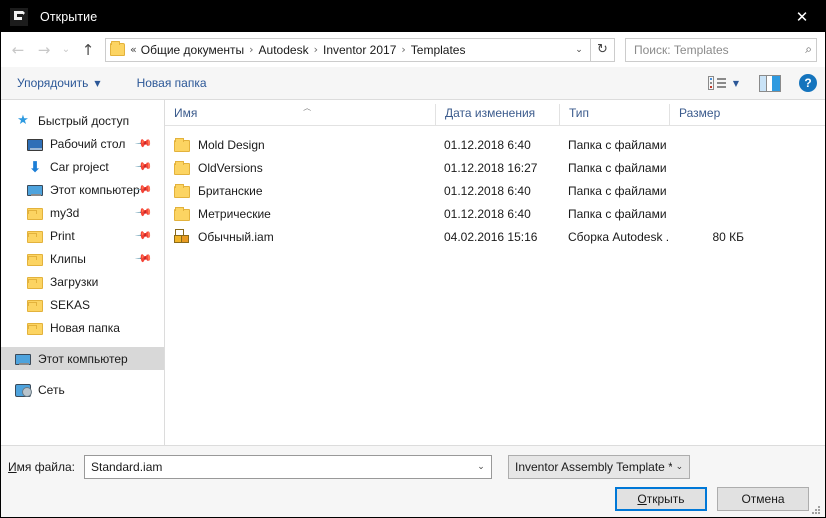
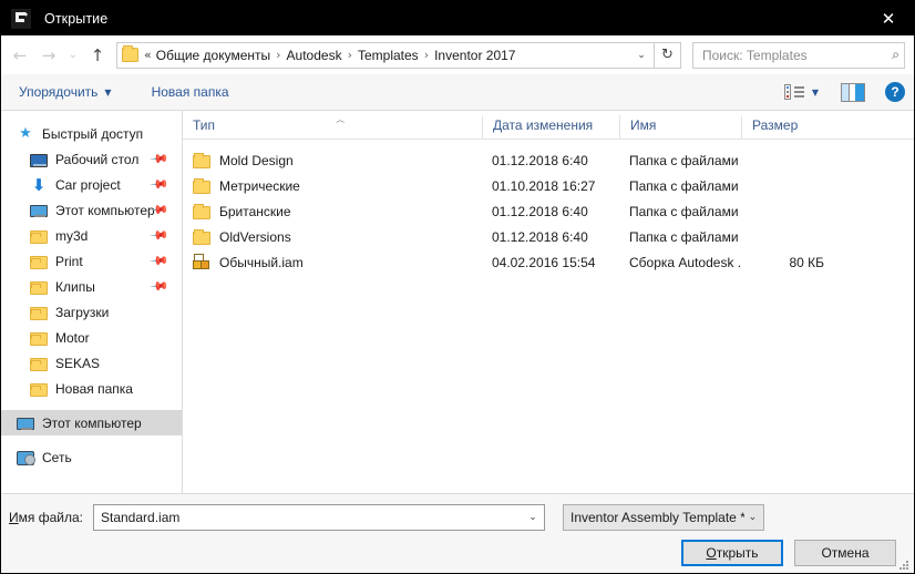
  Открытие
  ✕
  ←
  →
  ⌄
  ↑
  «
  Общие документы
  ›
  Autodesk
  ›
- Inventor 2017
+ Templates
  ›
- Templates
+ Inventor 2017
  ⌄
  ↻
  Поиск: Templates
  ⌕
  Упорядочить
  ▼
  Новая папка
  ▼
  ?
  ★
  Быстрый доступ
  Рабочий стол
  ⬇
  Car project
  Этот компьютер
  my3d
  Print
  Клипы
  Загрузки
+ Motor
  SEKAS
  Новая папка
  Этот компьютер
  Сеть
  ︿
- Имя
+ Тип
  Дата изменения
- Тип
+ Имя
  Размер
  Mold Design
  01.12.2018 6:40
  Папка с файлами
- OldVersions
+ Метрические
- 01.12.2018 16:27
+ 01.10.2018 16:27
  Папка с файлами
  Британские
  01.12.2018 6:40
  Папка с файлами
- Метрические
+ OldVersions
  01.12.2018 6:40
  Папка с файлами
  Обычный.iam
- 04.02.2016 15:16
+ 04.02.2016 15:54
  Сборка Autodesk .
  80 КБ
  Имя файла:
  Standard.iam
  ⌄
  Inventor Assembly Template *
  ⌄
  Открыть
  Отмена
